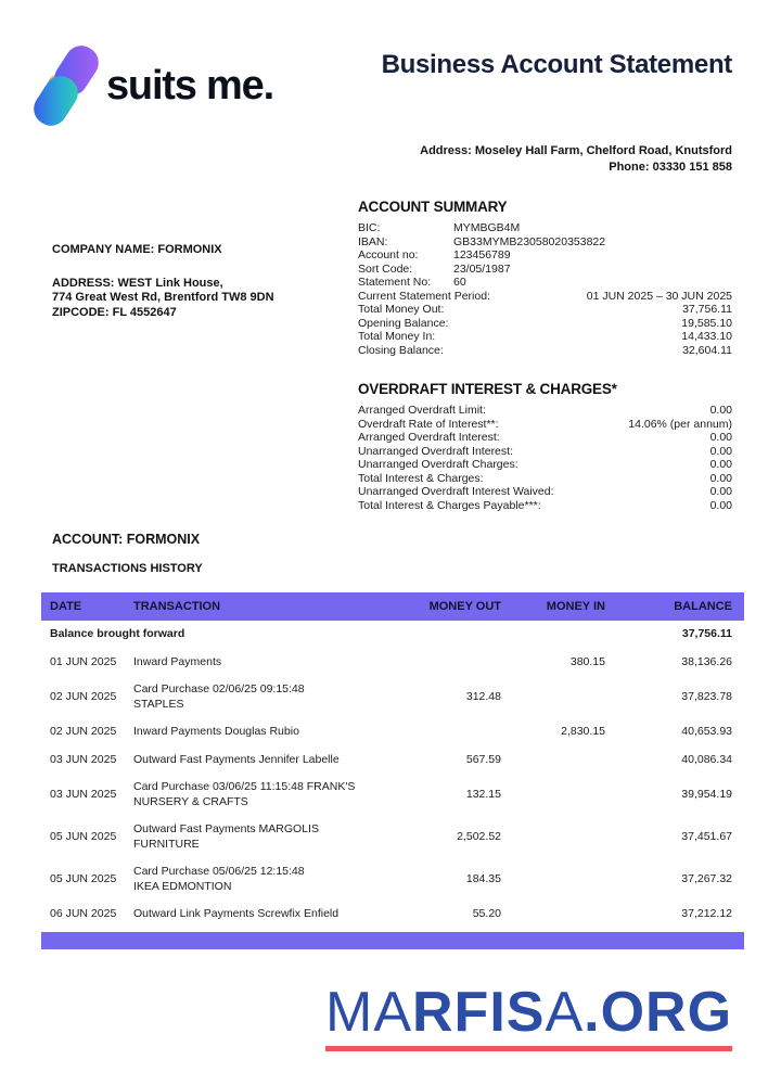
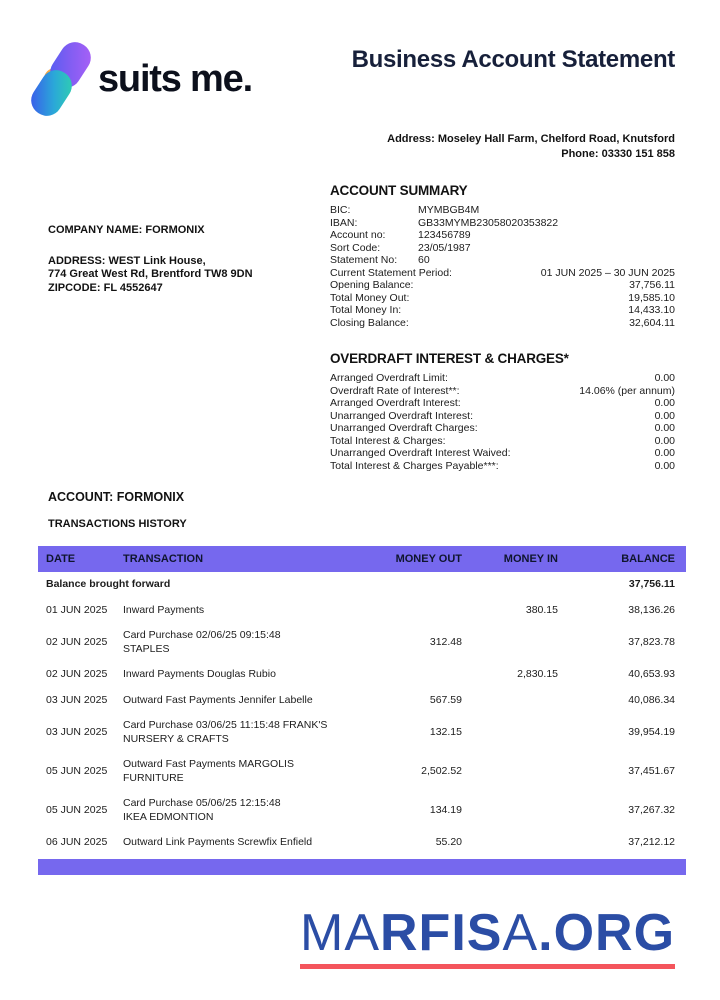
  suits me.
  Business Account Statement
  Address: Moseley Hall Farm, Chelford Road, Knutsford
  Phone: 03330 151 858
  COMPANY NAME: FORMONIX
  ADDRESS: WEST Link House,
  774 Great West Rd, Brentford TW8 9DN
  ZIPCODE: FL 4552647
  ACCOUNT SUMMARY
  BIC:
  MYMBGB4M
  IBAN:
  GB33MYMB23058020353822
  Account no:
  123456789
  Sort Code:
  23/05/1987
  Statement No:
  60
  Current Statement Period:
  01 JUN 2025 – 30 JUN 2025
- Total Money Out:
+ Opening Balance:
  37,756.11
- Opening Balance:
+ Total Money Out:
  19,585.10
  Total Money In:
  14,433.10
  Closing Balance:
  32,604.11
  OVERDRAFT INTEREST & CHARGES*
  Arranged Overdraft Limit:
  0.00
  Overdraft Rate of Interest**:
  14.06% (per annum)
  Arranged Overdraft Interest:
  0.00
  Unarranged Overdraft Interest:
  0.00
  Unarranged Overdraft Charges:
  0.00
  Total Interest & Charges:
  0.00
  Unarranged Overdraft Interest Waived:
  0.00
  Total Interest & Charges Payable***:
  0.00
  ACCOUNT: FORMONIX
  TRANSACTIONS HISTORY
  DATE
  TRANSACTION
  MONEY OUT
  MONEY IN
  BALANCE
  Balance brought forward
  37,756.11
  01 JUN 2025
  Inward Payments
  380.15
  38,136.26
  02 JUN 2025
  Card Purchase 02/06/25 09:15:48
  STAPLES
  312.48
  37,823.78
  02 JUN 2025
  Inward Payments Douglas Rubio
  2,830.15
  40,653.93
  03 JUN 2025
  Outward Fast Payments Jennifer Labelle
  567.59
  40,086.34
  03 JUN 2025
  Card Purchase 03/06/25 11:15:48 FRANK'S
  NURSERY & CRAFTS
  132.15
  39,954.19
  05 JUN 2025
  Outward Fast Payments MARGOLIS
  FURNITURE
  2,502.52
  37,451.67
  05 JUN 2025
  Card Purchase 05/06/25 12:15:48
  IKEA EDMONTION
- 184.35
+ 134.19
  37,267.32
  06 JUN 2025
  Outward Link Payments Screwfix Enfield
  55.20
  37,212.12
  MARFISA.ORG
